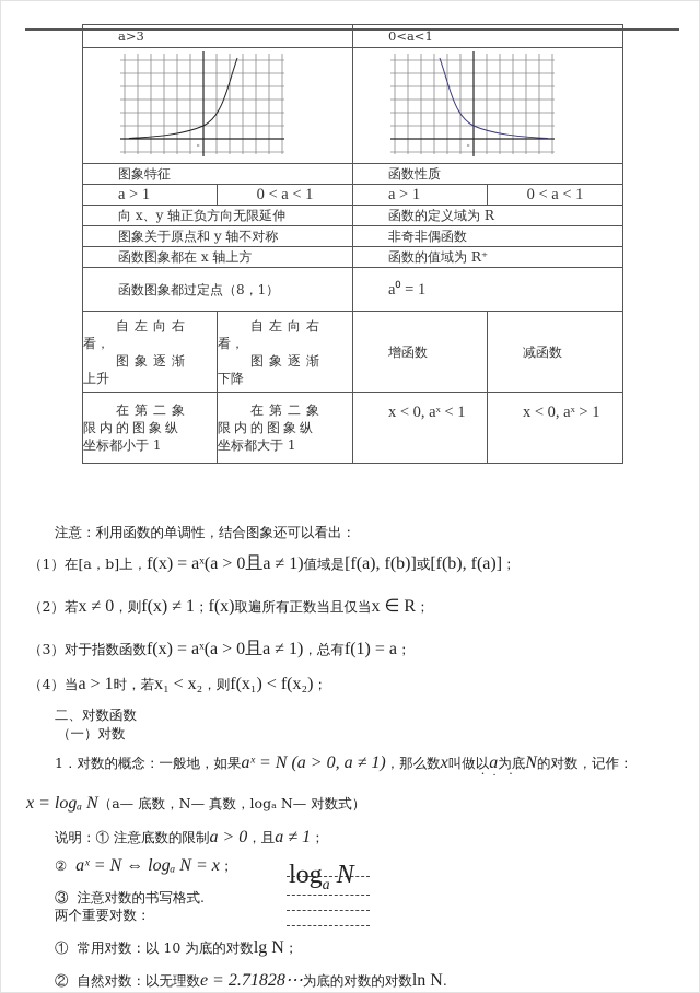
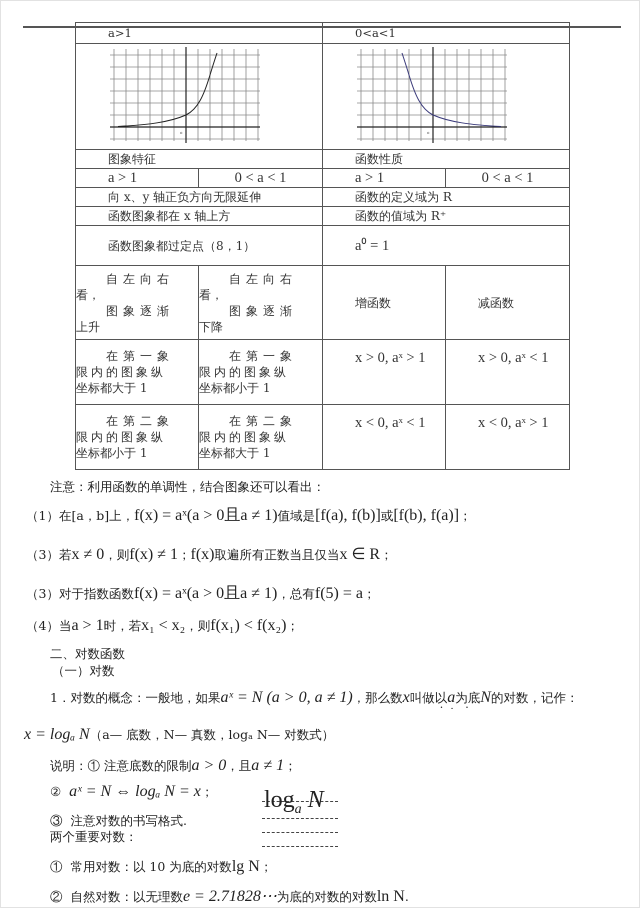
- a>3	0<a<1
+ a>1	0<a<1
  图象特征	函数性质
  a > 1	0 < a < 1	a > 1	0 < a < 1
  向 x、y 轴正负方向无限延伸	函数的定义域为 R
- 图象关于原点和 y 轴不对称	非奇非偶函数
  函数图象都在 x 轴上方	函数的值域为 R⁺
  函数图象都过定点（8，1）	a⁰ = 1
  自左向右 看， 图象逐渐 上升	自左向右 看， 图象逐渐 下降	增函数	减函数
+ 在第一象 限内的图象纵 坐标都大于 1	在第一象 限内的图象纵 坐标都小于 1	x > 0, aˣ > 1	x > 0, aˣ < 1
  在第二象 限内的图象纵 坐标都小于 1	在第二象 限内的图象纵 坐标都大于 1	x < 0, aˣ < 1	x < 0, aˣ > 1
  注意：利用函数的单调性，结合图象还可以看出：
  （1）在[a，b]上，f(x) = aˣ(a > 0且a ≠ 1)值域是[f(a), f(b)]或[f(b), f(a)]；
- （2）若x ≠ 0，则f(x) ≠ 1；f(x)取遍所有正数当且仅当x ∈ R；
+ （3）若x ≠ 0，则f(x) ≠ 1；f(x)取遍所有正数当且仅当x ∈ R；
- （3）对于指数函数f(x) = aˣ(a > 0且a ≠ 1)，总有f(1) = a；
+ （3）对于指数函数f(x) = aˣ(a > 0且a ≠ 1)，总有f(5) = a；
  （4）当a > 1时，若x₁ < x₂，则f(x₁) < f(x₂)；
  二、对数函数
  （一）对数
  1．对数的概念：一般地，如果aˣ = N (a > 0, a ≠ 1)，那么数x叫做以a为底N的对数，记作：
  x = logₐ N（a— 底数，N— 真数，logₐ N— 对数式）
  说明：① 注意底数的限制a > 0，且a ≠ 1；
  ② aˣ = N ⇔ logₐ N = x；
  ③ 注意对数的书写格式.
  loga N
  两个重要对数：
  ① 常用对数：以 10 为底的对数lg N；
  ② 自然对数：以无理数e = 2.71828⋯为底的对数的对数ln N.
